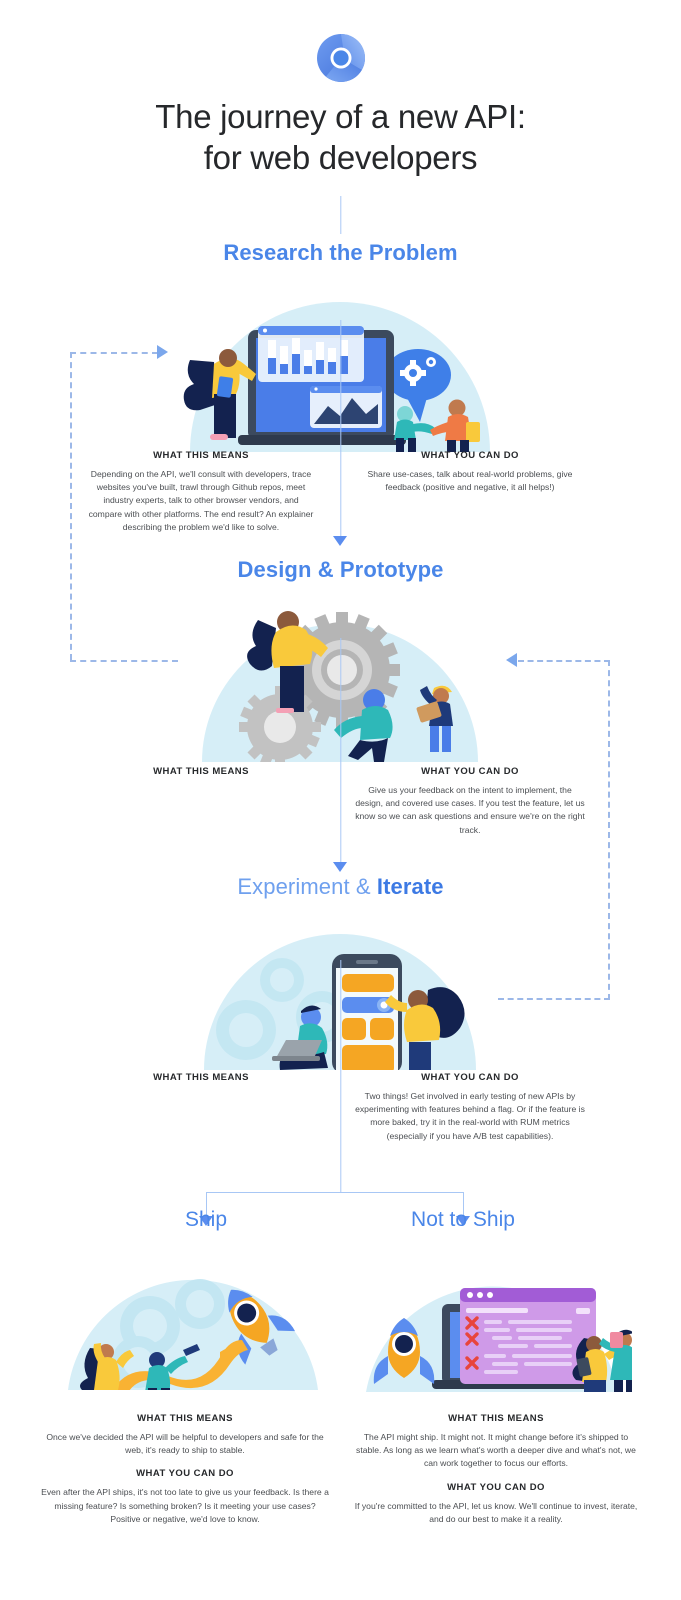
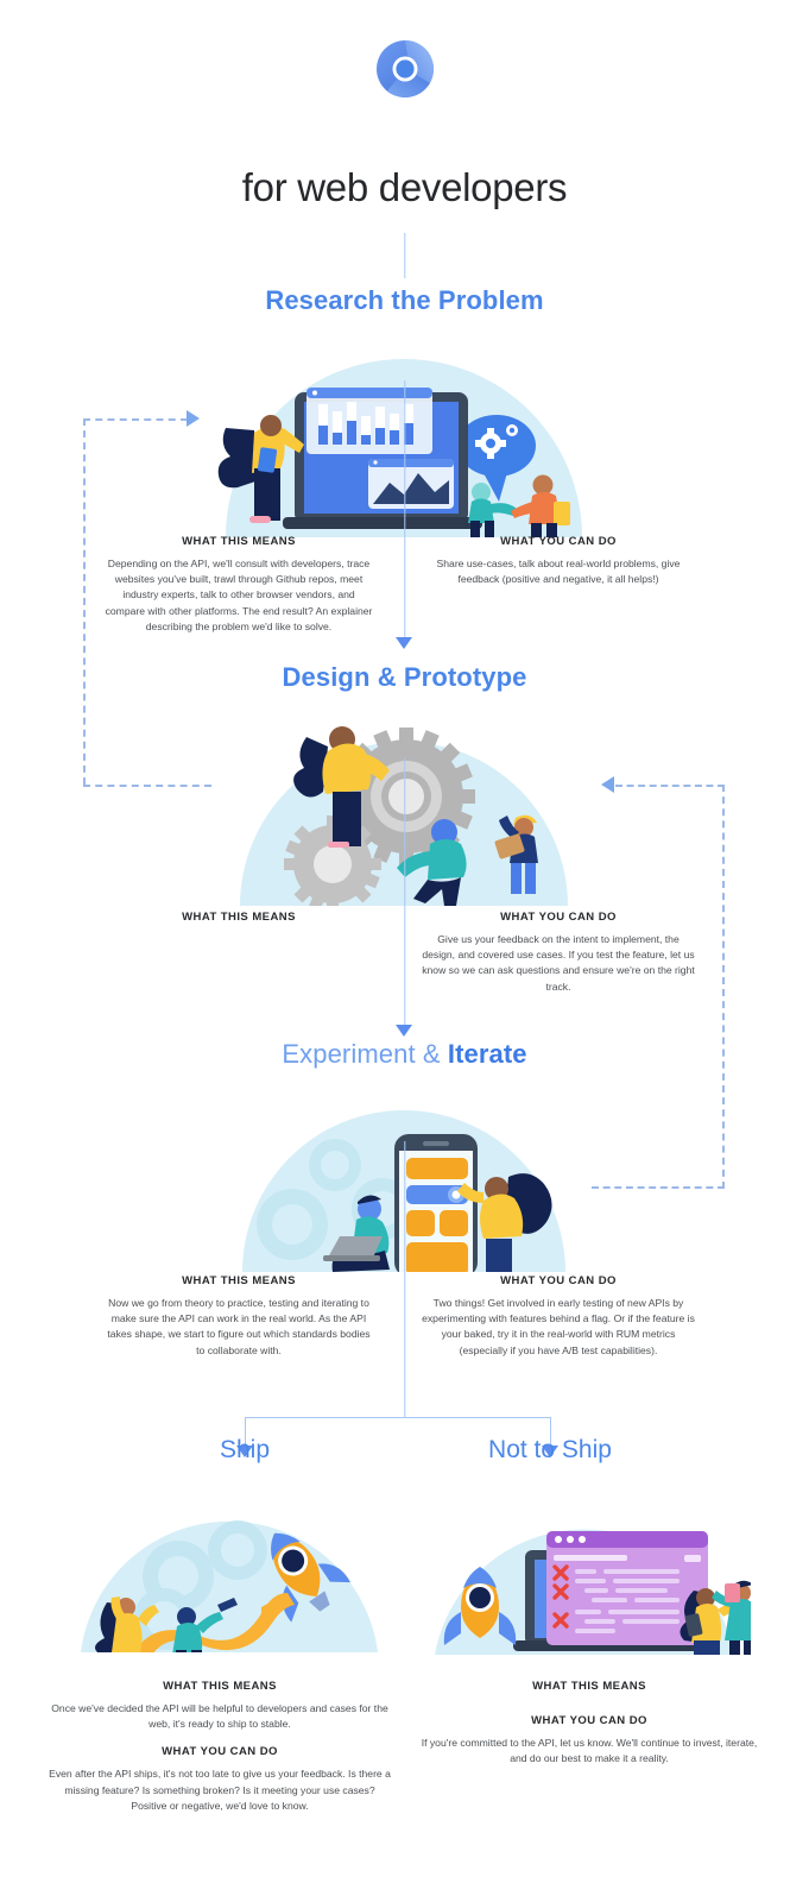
- The journey of a new API:
  for web developers
  Research the Problem
  WHAT THIS MEANS
  Depending on the API, we'll consult with developers, trace websites you've built, trawl through Github repos, meet industry experts, talk to other browser vendors, and compare with other platforms. The end result? An explainer describing the problem we'd like to solve.
  WHAT YOU CAN DO
  Share use-cases, talk about real-world problems, give feedback (positive and negative, it all helps!)
  Design & Prototype
  WHAT THIS MEANS
  WHAT YOU CAN DO
  Give us your feedback on the intent to implement, the design, and covered use cases. If you test the feature, let us know so we can ask questions and ensure we're on the right track.
  Experiment & Iterate
  WHAT THIS MEANS
+ Now we go from theory to practice, testing and iterating to make sure the API can work in the real world. As the API takes shape, we start to figure out which standards bodies to collaborate with.
  WHAT YOU CAN DO
- Two things! Get involved in early testing of new APIs by experimenting with features behind a flag. Or if the feature is more baked, try it in the real-world with RUM metrics (especially if you have A/B test capabilities).
+ Two things! Get involved in early testing of new APIs by experimenting with features behind a flag. Or if the feature is your baked, try it in the real-world with RUM metrics (especially if you have A/B test capabilities).
  Ship
  WHAT THIS MEANS
- Once we've decided the API will be helpful to developers and safe for the web, it's ready to ship to stable.
+ Once we've decided the API will be helpful to developers and cases for the web, it's ready to ship to stable.
  WHAT YOU CAN DO
  Even after the API ships, it's not too late to give us your feedback. Is there a missing feature? Is something broken? Is it meeting your use cases? Positive or negative, we'd love to know.
  Not to Ship
  WHAT THIS MEANS
- The API might ship. It might not. It might change before it's shipped to stable. As long as we learn what's worth a deeper dive and what's not, we can work together to focus our efforts.
  WHAT YOU CAN DO
  If you're committed to the API, let us know. We'll continue to invest, iterate, and do our best to make it a reality.
